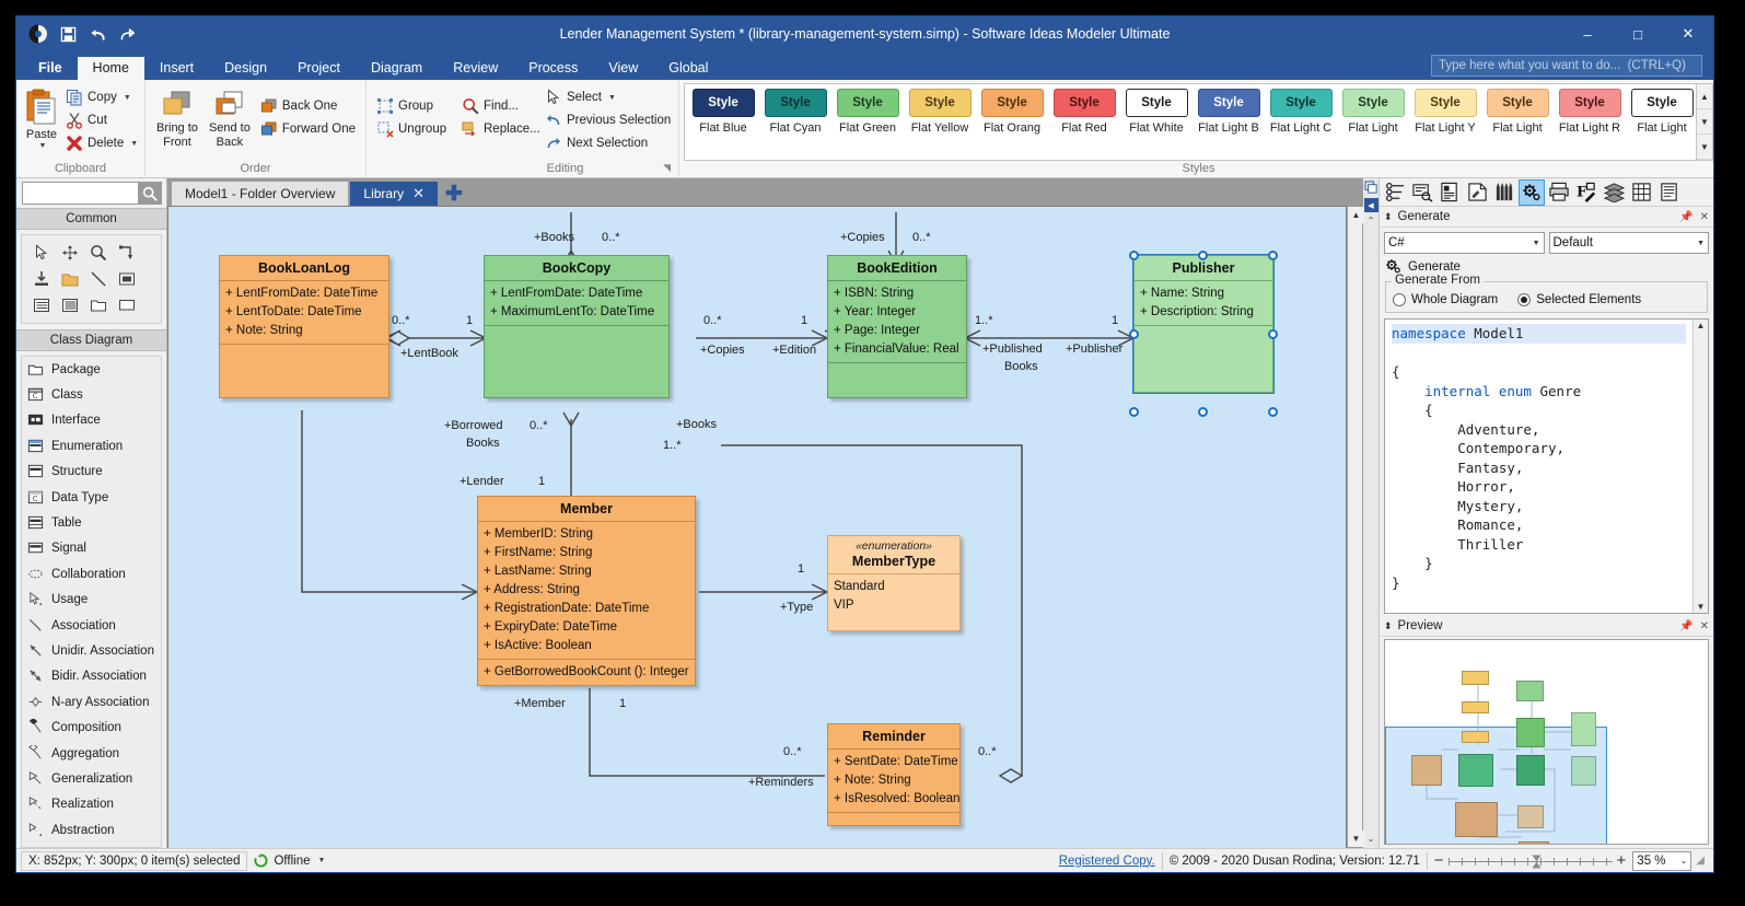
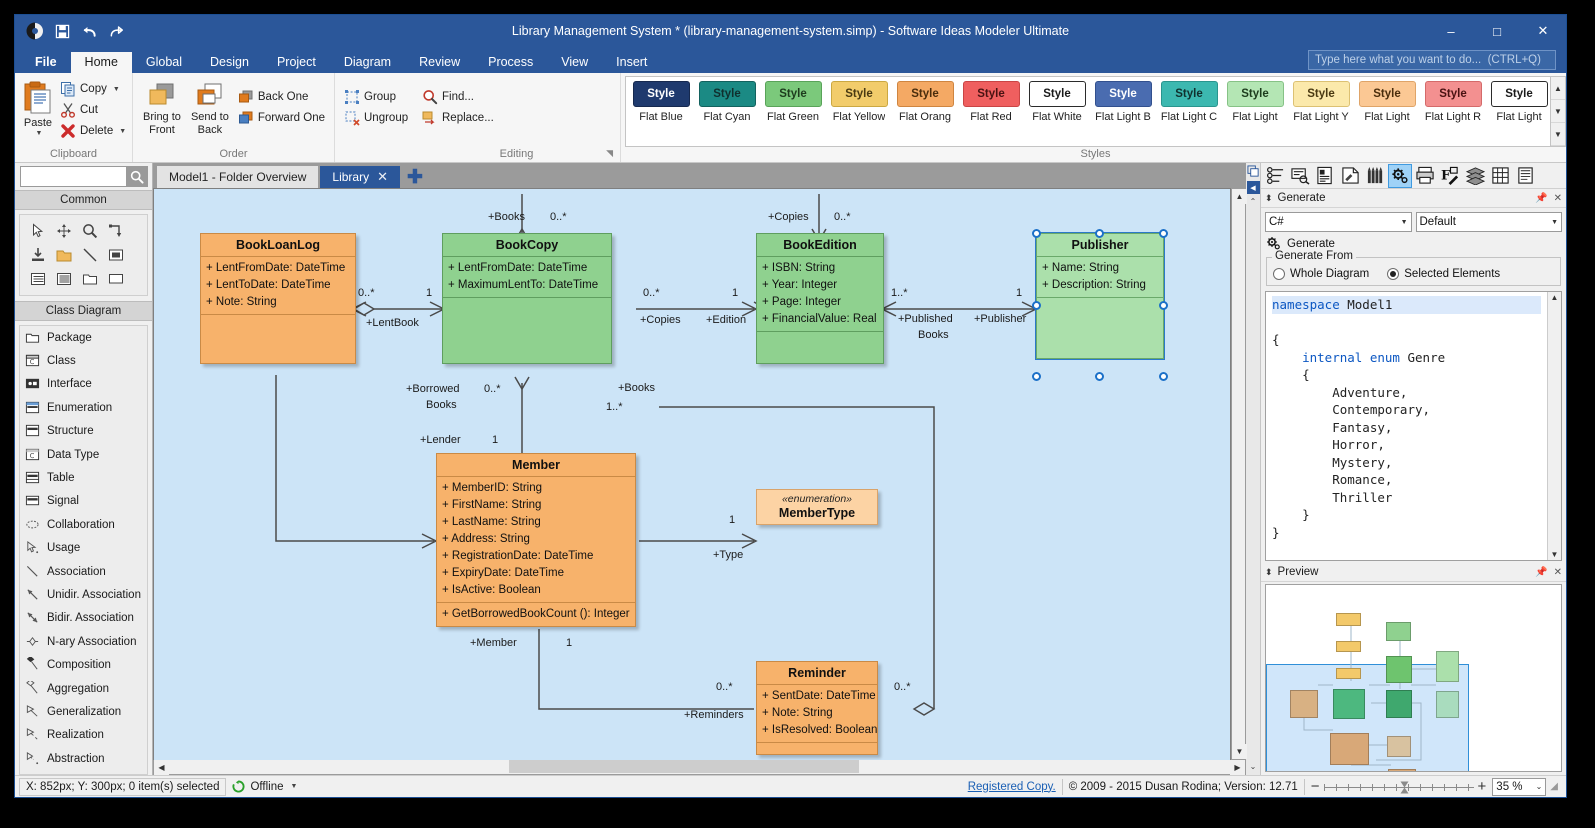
- Lender Management System * (library-management-system.simp) - Software Ideas Modeler Ultimate
+ Library Management System * (library-management-system.simp) - Software Ideas Modeler Ultimate
  –
  □
  ✕
  File
  Home
- Insert
+ Global
  Design
  Project
  Diagram
  Review
  Process
  View
- Global
+ Insert
  Type here what you want to do... (CTRL+Q)
  Paste
  Copy
  Cut
  Delete
  Clipboard
  Bring to Front
  Send to Back
  Back One
  Forward One
  Order
  Group
  Ungroup
  Find...
  Replace...
- Select
- Previous Selection
- Next Selection
  Editing
  ◥
  Style
  Flat Blue
  Style
  Flat Cyan
  Style
  Flat Green
  Style
  Flat Yellow
  Style
  Flat Orang
  Style
  Flat Red
  Style
  Flat White
  Style
  Flat Light B
  Style
  Flat Light C
  Style
  Flat Light
  Style
  Flat Light Y
  Style
  Flat Light
  Style
  Flat Light R
  Style
  Flat Light
  ▲
  ▼
  ▼
  Styles
  Common
  Class Diagram
  Package
  C
  Class
  Interface
  Enumeration
  Structure
  C
  Data Type
  Table
  Signal
  Collaboration
  Usage
  Association
  Unidir. Association
  Bidir. Association
  N-ary Association
  Composition
  Aggregation
  Generalization
  Realization
  Abstraction
  Model1 - Folder Overview
  Library
  ✕
  ✚
  BookLoanLog
  + LentFromDate: DateTime
  + LentToDate: DateTime
  + Note: String
  BookCopy
  + LentFromDate: DateTime
  + MaximumLentTo: DateTime
  BookEdition
  + ISBN: String
  + Year: Integer
  + Page: Integer
  + FinancialValue: Real
  Publisher
  + Name: String
  + Description: String
  Member
  + MemberID: String
  + FirstName: String
  + LastName: String
  + Address: String
  + RegistrationDate: DateTime
  + ExpiryDate: DateTime
  + IsActive: Boolean
  + GetBorrowedBookCount (): Integer
  «enumeration»
  MemberType
- Standard
- VIP
  Reminder
  + SentDate: DateTime
  + Note: String
  + IsResolved: Boolean
  +Books
  0..*
  +Copies
  0..*
  0..*
  1
  +LentBook
  0..*
  1
  +Copies
  +Edition
  1..*
  1
  +Published
  Books
  +Publisher
  +Borrowed
  Books
  0..*
  +Books
  1..*
  +Lender
  1
  1
  +Type
  +Member
  1
  0..*
  +Reminders
  0..*
  ▲
  ▼
+ ◀
+ ▶
  ⌃
  ⌄
  F
  ⬍
  Generate
  📌
  ✕
  C#
  Default
  Generate
  Generate From
  Whole Diagram
  Selected Elements
  namespace Model1
  {
  internal enum Genre
  {
  Adventure,
  Contemporary,
  Fantasy,
  Horror,
  Mystery,
  Romance,
  Thriller
  }
  }
  ▲
  ▼
  ⬍
  Preview
  📌
  ✕
  X: 852px; Y: 300px; 0 item(s) selected
  Offline
  Registered Copy.
- © 2009 - 2020 Dusan Rodina; Version: 12.71
+ © 2009 - 2015 Dusan Rodina; Version: 12.71
  −
  +
  35 %
  ⌄
  ◢
